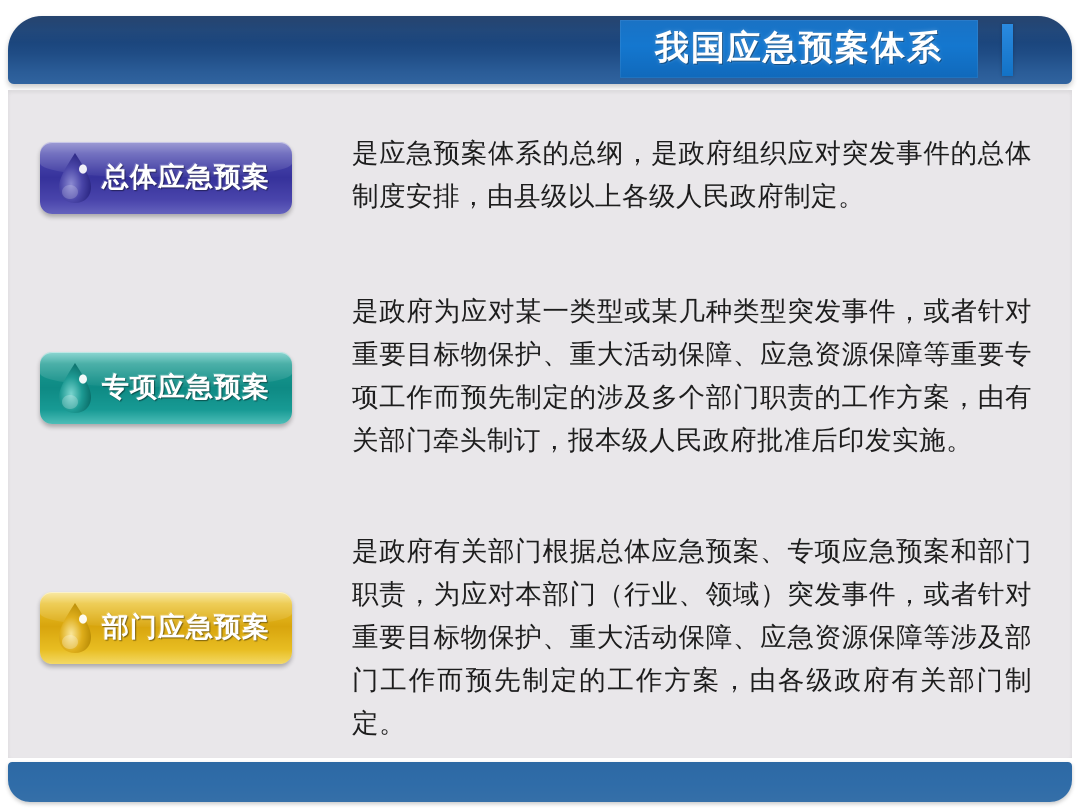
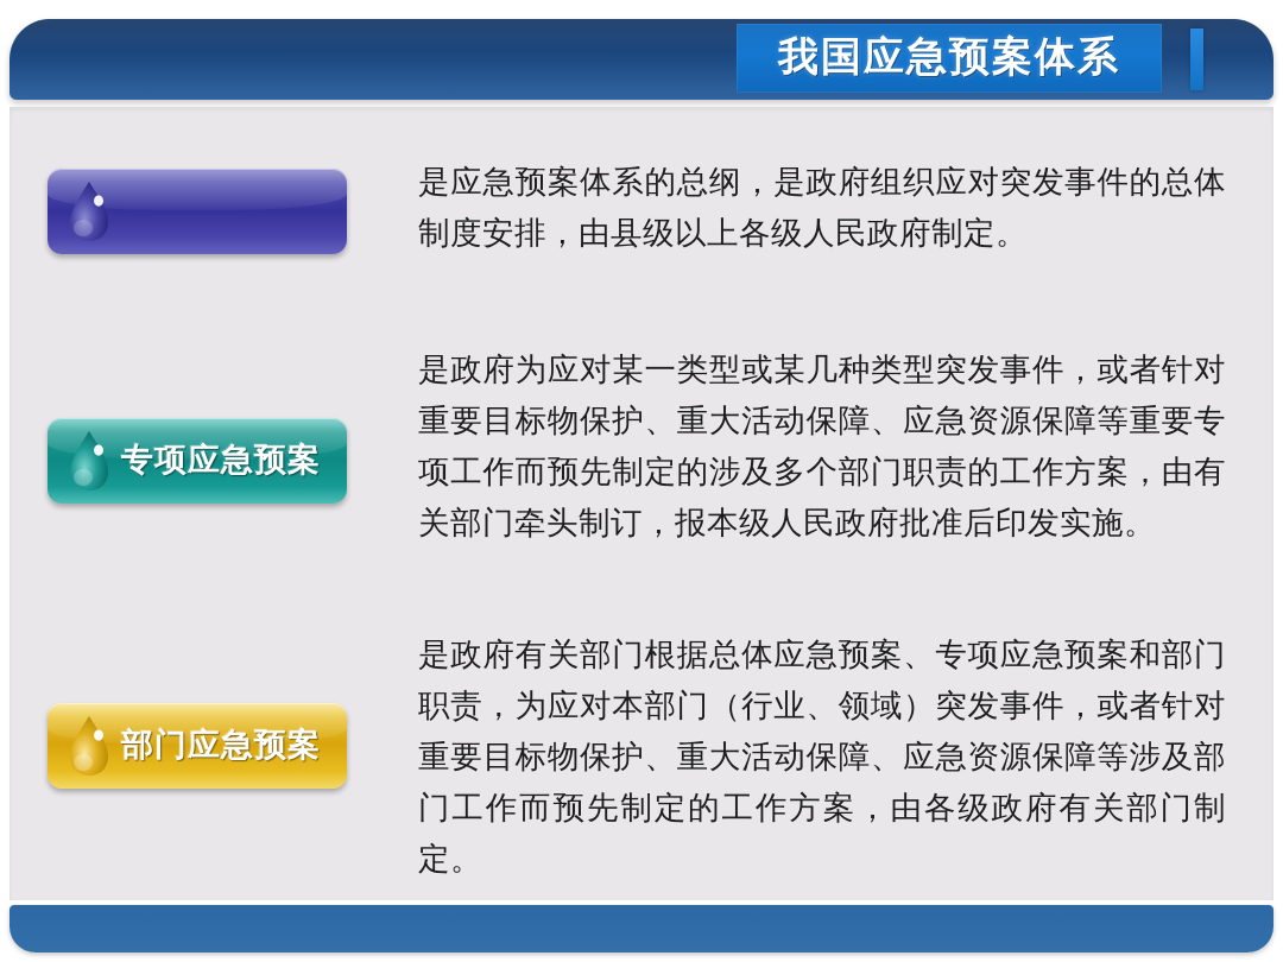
  我国应急预案体系
- 总体应急预案
  是应急预案体系的总纲，是政府组织应对突发事件的总体制度安排，由县级以上各级人民政府制定。
  专项应急预案
  是政府为应对某一类型或某几种类型突发事件，或者针对重要目标物保护、重大活动保障、应急资源保障等重要专项工作而预先制定的涉及多个部门职责的工作方案，由有关部门牵头制订，报本级人民政府批准后印发实施。
  部门应急预案
  是政府有关部门根据总体应急预案、专项应急预案和部门职责，为应对本部门（行业、领域）突发事件，或者针对重要目标物保护、重大活动保障、应急资源保障等涉及部门工作而预先制定的工作方案，由各级政府有关部门制定。
